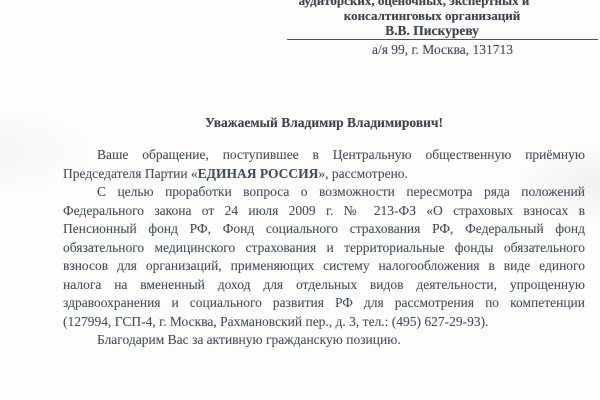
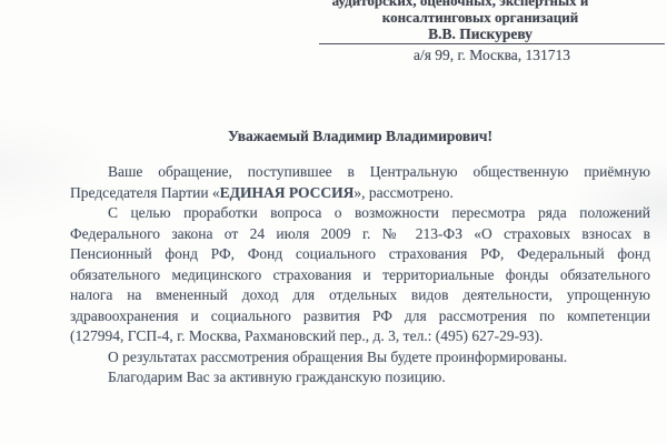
  аудиторских, оценочных, экспертных и
  консалтинговых организаций
  В.В. Пискуреву
  а/я 99, г. Москва, 131713
  Уважаемый Владимир Владимирович!
  Ваше обращение, поступившее в Центральную общественную приёмную
  Председателя Партии «ЕДИНАЯ РОССИЯ», рассмотрено.
  С целью проработки вопроса о возможности пересмотра ряда положений
  Федерального закона от 24 июля 2009 г. № 213-ФЗ «О страховых взносах в
  Пенсионный фонд РФ, Фонд социального страхования РФ, Федеральный фонд
  обязательного медицинского страхования и территориальные фонды обязательного
- взносов для организаций, применяющих систему налогообложения в виде единого
  налога на вмененный доход для отдельных видов деятельности, упрощенную
  здравоохранения и социального развития РФ для рассмотрения по компетенции
  (127994, ГСП-4, г. Москва, Рахмановский пер., д. 3, тел.: (495) 627-29-93).
+ О результатах рассмотрения обращения Вы будете проинформированы.
  Благодарим Вас за активную гражданскую позицию.
